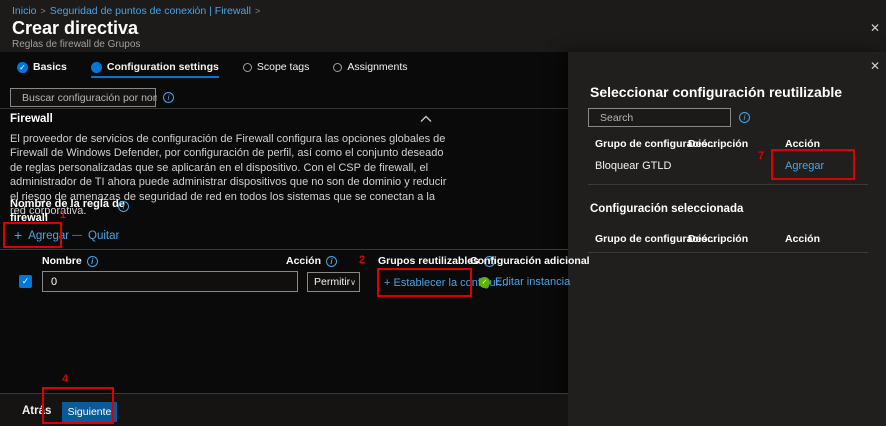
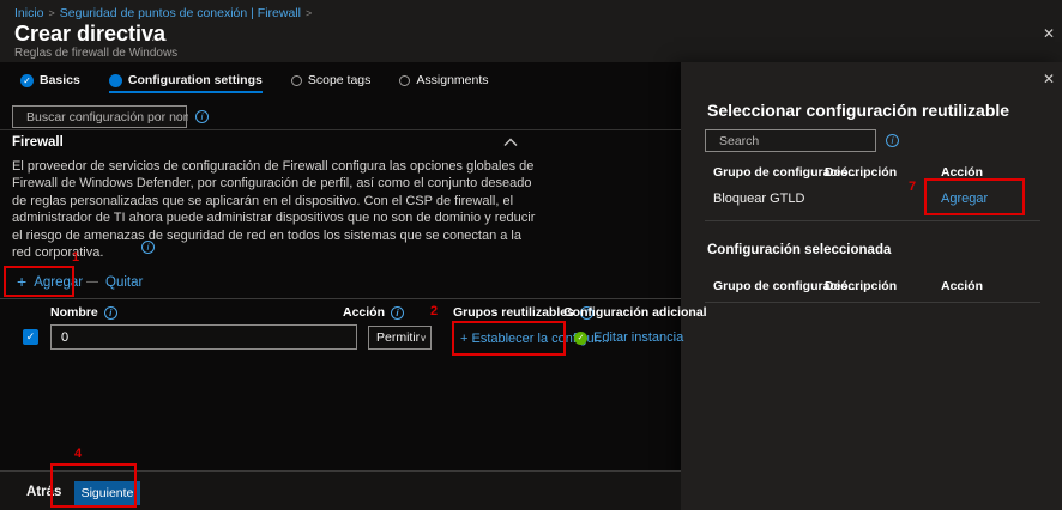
  Inicio
  >
  Seguridad de puntos de conexión | Firewall
  >
  Crear directiva
  ...
- Reglas de firewall de Grupos
+ Reglas de firewall de Windows
  ✕
  ✓
  Basics
  Configuration settings
  Scope tags
  Assignments
  Buscar configuración por no
  i
  Firewall
  El proveedor de servicios de configuración de Firewall configura las opciones globales de Firewall de Windows Defender, por configuración de perfil, así como el conjunto deseado de reglas personalizadas que se aplicarán en el dispositivo. Con el CSP de firewall, el administrador de TI ahora puede administrar dispositivos que no son de dominio y reducir el riesgo de amenazas de seguridad de red en todos los sistemas que se conectan a la red corporativa.
- Nombre de la regla de firewall
  i
  +
  Agregar
  —
  Quitar
  Nombre
  i
  Acción
  i
  Grupos reutilizables
  i
  Configuración adicional
  ✓
  0
  Permitir
  ∨
  + Establecer la conur...
  Editar instancia
  Atrás
  Siguiente
  ✕
  Seleccionar configuración reutilizable
  Search
  i
  Grupo de configuració...
  Descripción
  Acción
  Bloquear GTLD
  Agregar
  Configuración seleccionada
  Grupo de configuració...
  Descripción
  Acción
  1
  2
  7
  4
